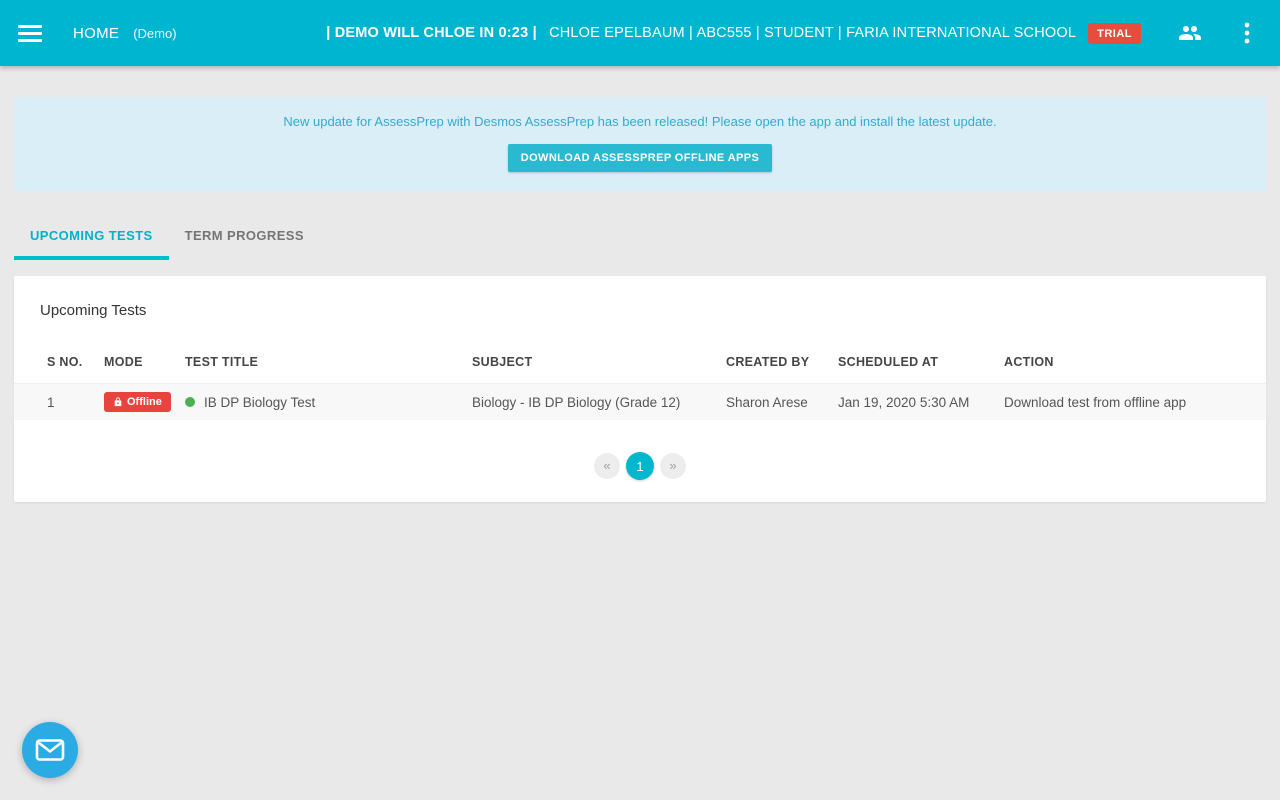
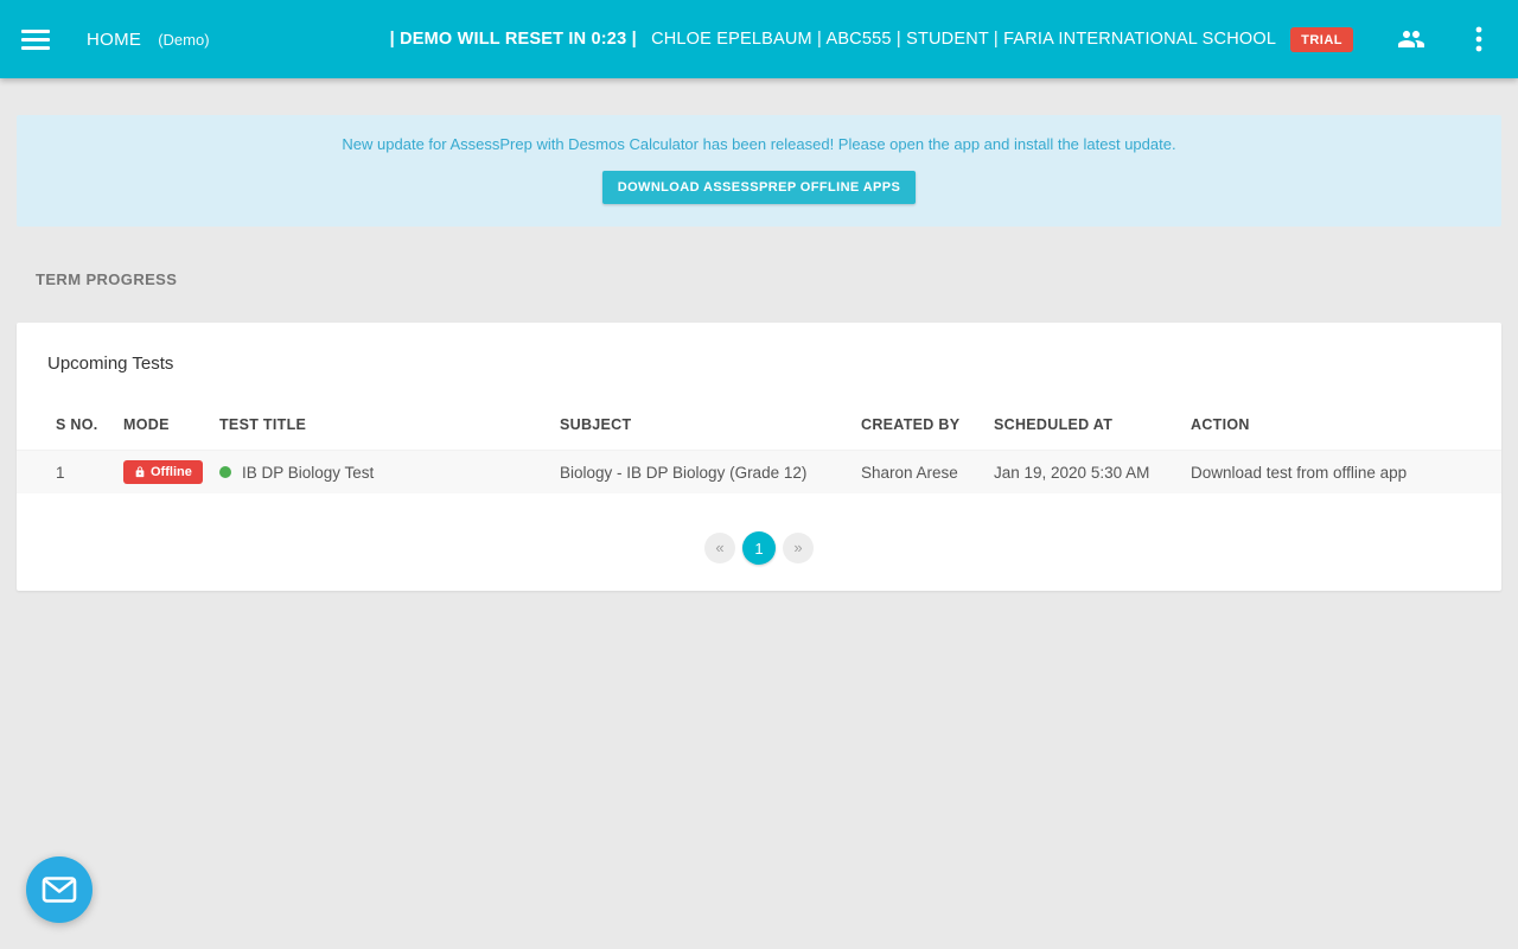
  HOME
  (Demo)
- | DEMO WILL CHLOE IN 0:23 |
+ | DEMO WILL RESET IN 0:23 |
  CHLOE EPELBAUM | ABC555 | STUDENT | FARIA INTERNATIONAL SCHOOL
  TRIAL
- New update for AssessPrep with Desmos AssessPrep has been released! Please open the app and install the latest update.
+ New update for AssessPrep with Desmos Calculator has been released! Please open the app and install the latest update.
  DOWNLOAD ASSESSPREP OFFLINE APPS
- UPCOMING TESTS
  TERM PROGRESS
  Upcoming Tests
  S NO.	MODE	TEST TITLE	SUBJECT	CREATED BY	SCHEDULED AT	ACTION
  1	Offline	IB DP Biology Test	Biology - IB DP Biology (Grade 12)	Sharon Arese	Jan 19, 2020 5:30 AM	Download test from offline app
  «
  1
  »
